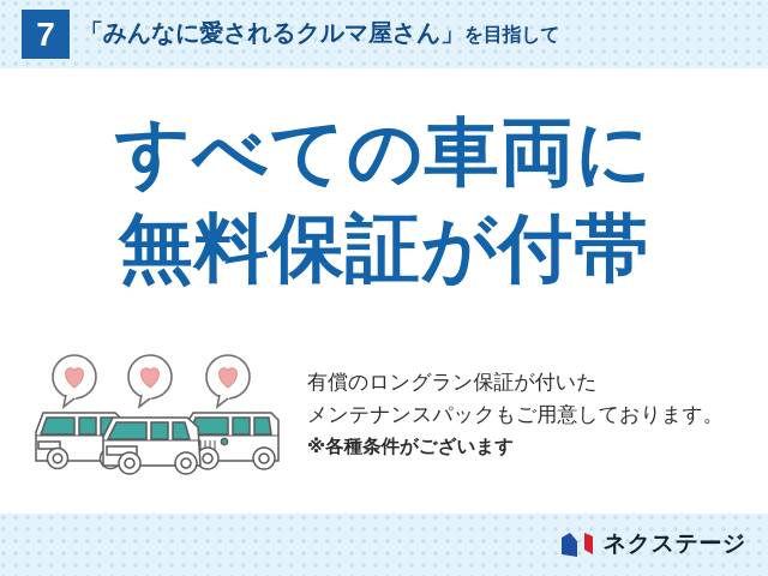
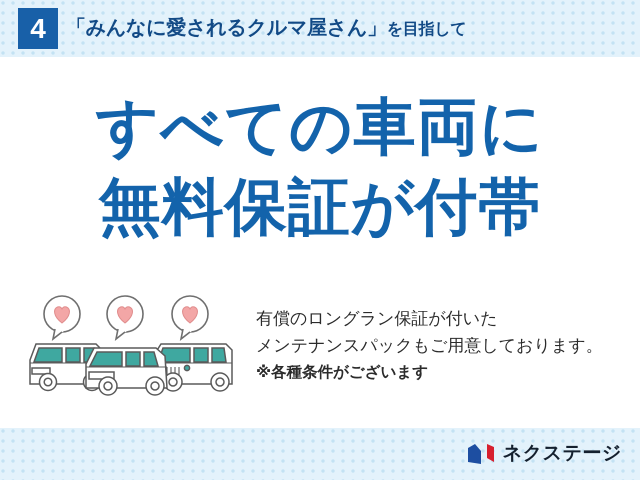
- 7
+ 4
  「みんなに愛されるクルマ屋さん」を目指して
  すべての車両に
  無料保証が付帯
  有償のロングラン保証が付いた
  メンテナンスパックもご用意しております。
  ※各種条件がございます
  ネクステージ
